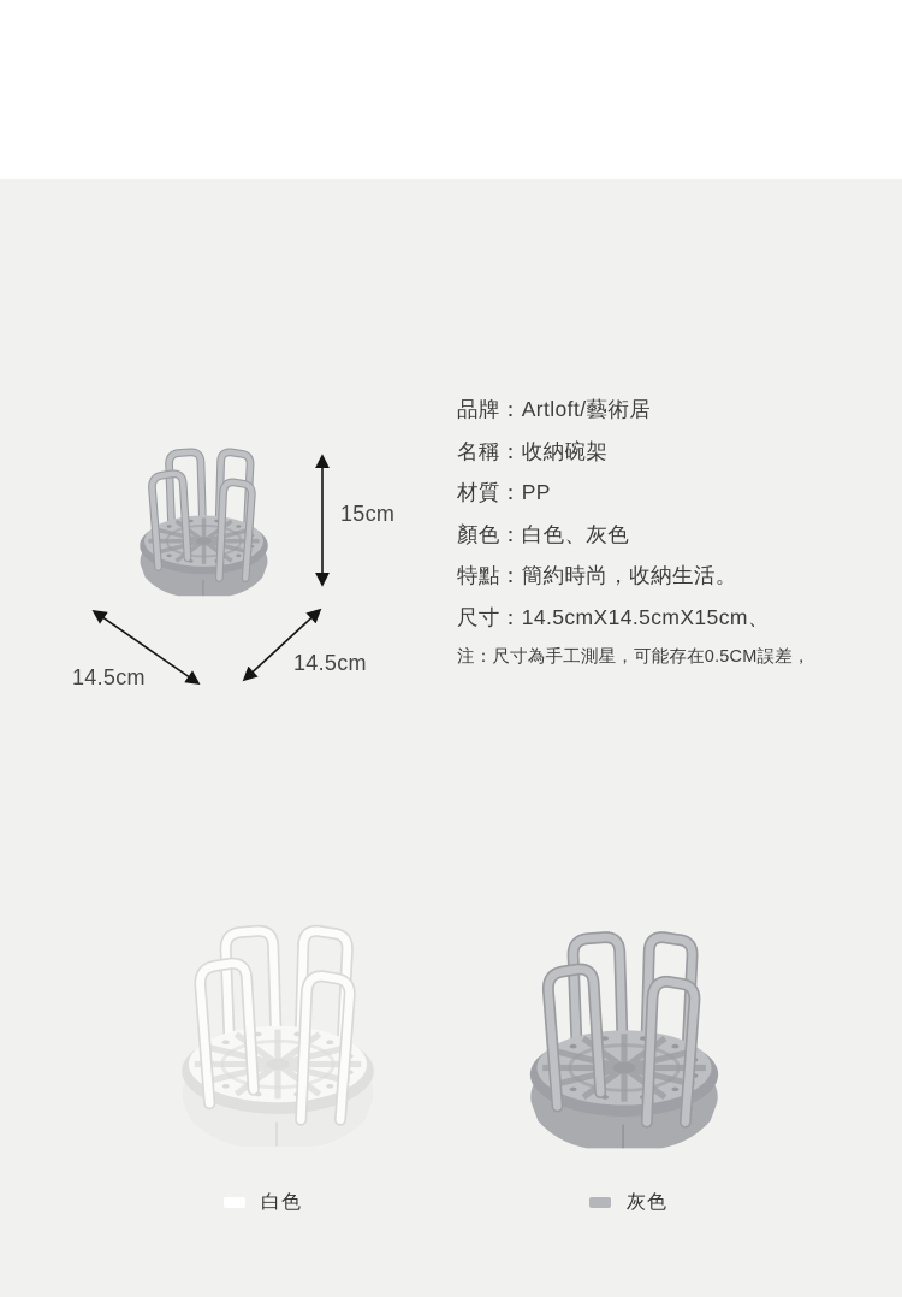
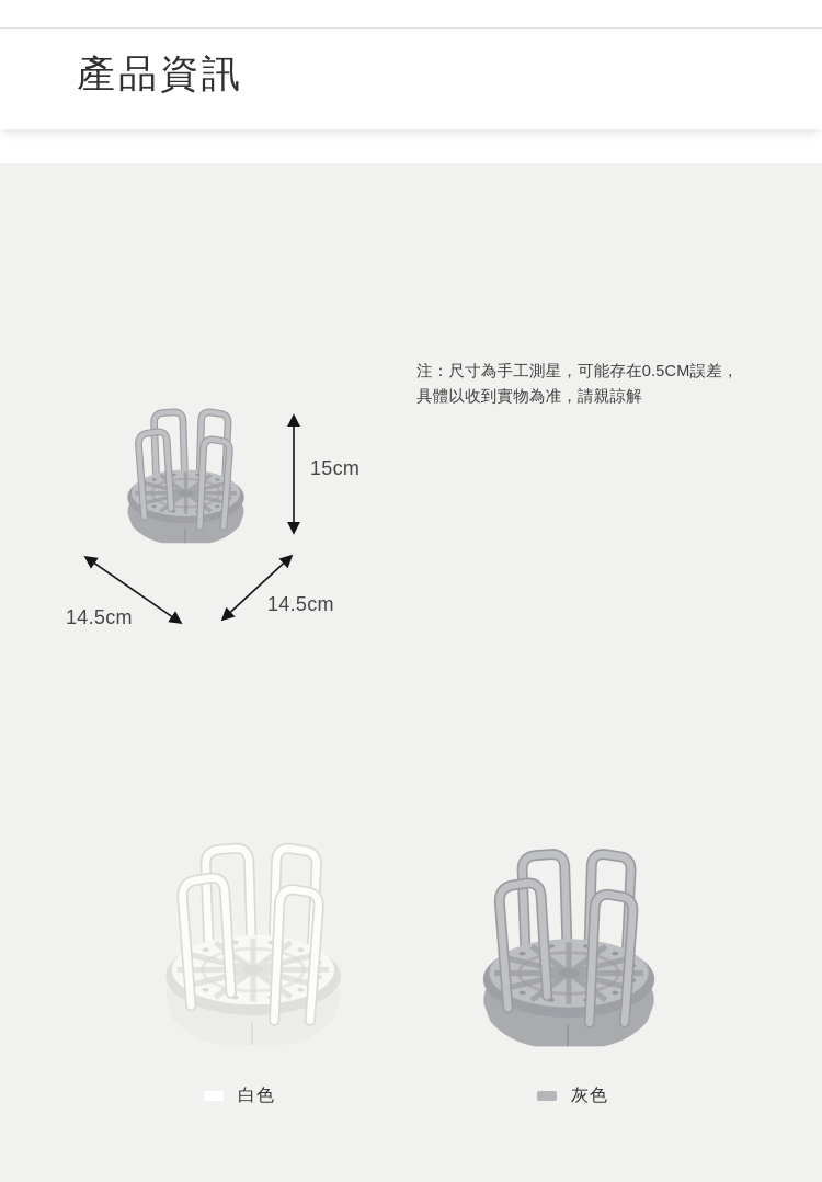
+ 產品資訊
  15cm
  14.5cm
  14.5cm
- 品牌：Artloft/藝術居
- 名稱：收納碗架
- 材質：PP
- 顏色：白色、灰色
- 特點：簡約時尚，收納生活。
- 尺寸：14.5cmX14.5cmX15cm、
  注：尺寸為手工測星，可能存在0.5CM誤差，
+ 具體以收到實物為准，請親諒解
  白色
  灰色
